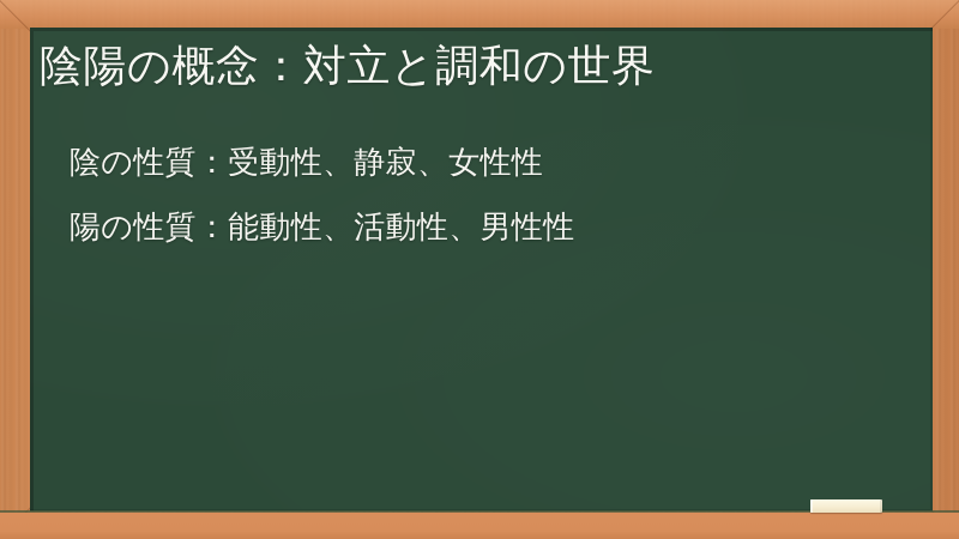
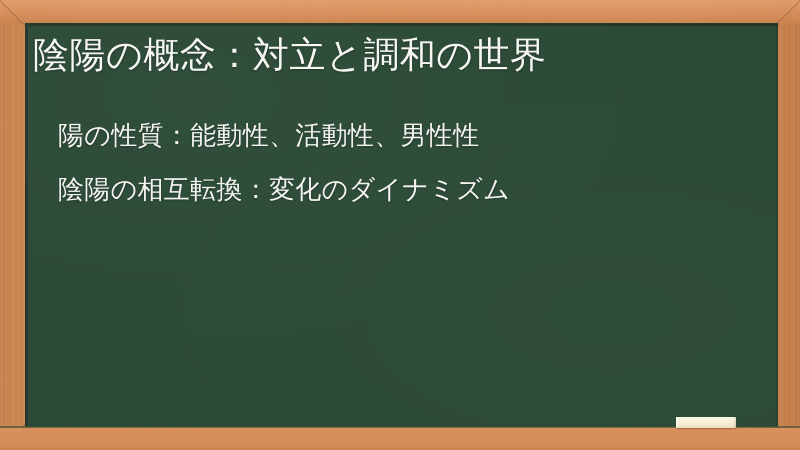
  陰陽の概念：対立と調和の世界
- 陰の性質：受動性、静寂、女性性
  陽の性質：能動性、活動性、男性性
+ 陰陽の相互転換：変化のダイナミズム
